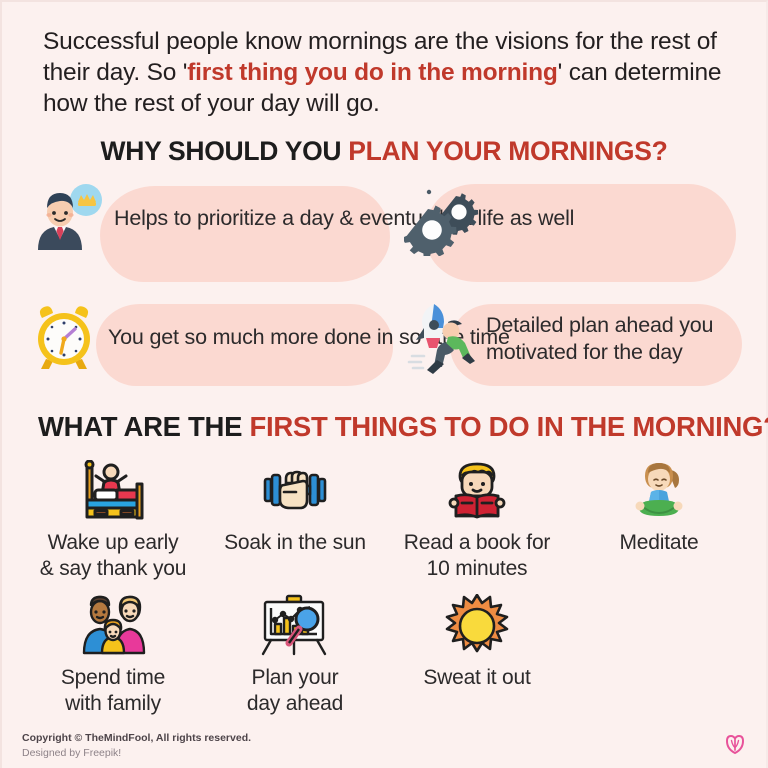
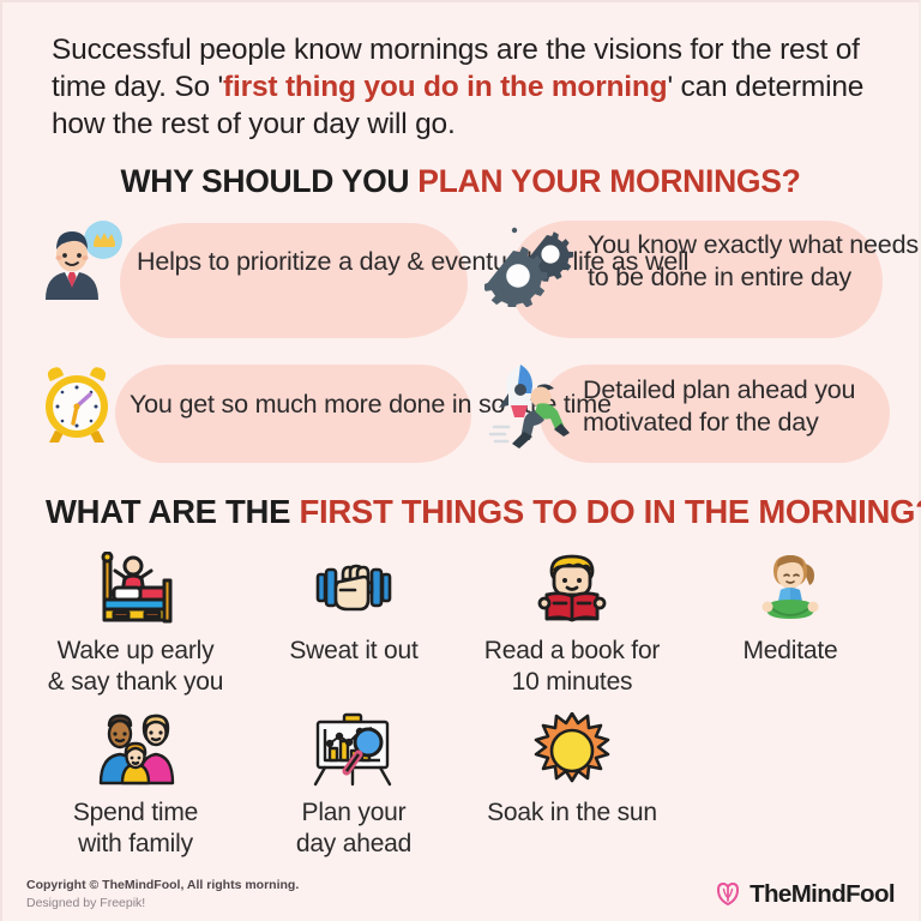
- Successful people know mornings are the visions for the rest of their day. So 'first thing you do in the morning' can determine how the rest of your day will go.
+ Successful people know mornings are the visions for the rest of time day. So 'first thing you do in the morning' can determine how the rest of your day will go.
  WHY SHOULD YOU PLAN YOUR MORNINGS?
  Helps to prioritize a day & eventu life as well
+ You know exactly what needs to be done in entire day
  You get so much more done in soe time
  Detailed plan ahead you motivated for the day
  WHAT ARE THE FIRST THINGS TO DO IN THE MORNING
  Wake up early
  & say thank you
- Soak in the sun
+ Sweat it out
  Read a book for
  10 minutes
  Meditate
  Spend time
  with family
  Plan your
  day ahead
- Sweat it out
+ Soak in the sun
- Copyright © TheMindFool, All rights reserved.
+ Copyright © TheMindFool, All rights morning.
  Designed by Freepik!
+ TheMindFool
